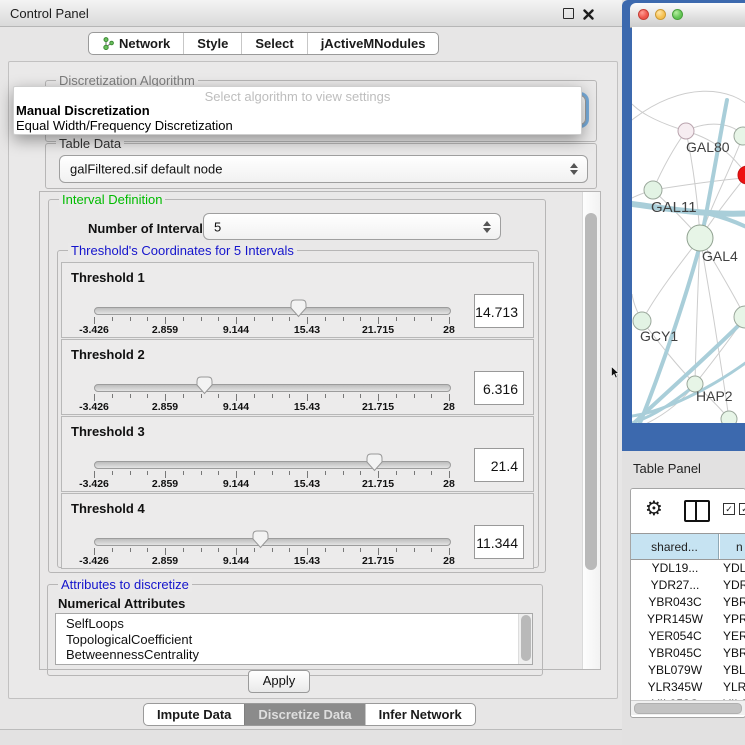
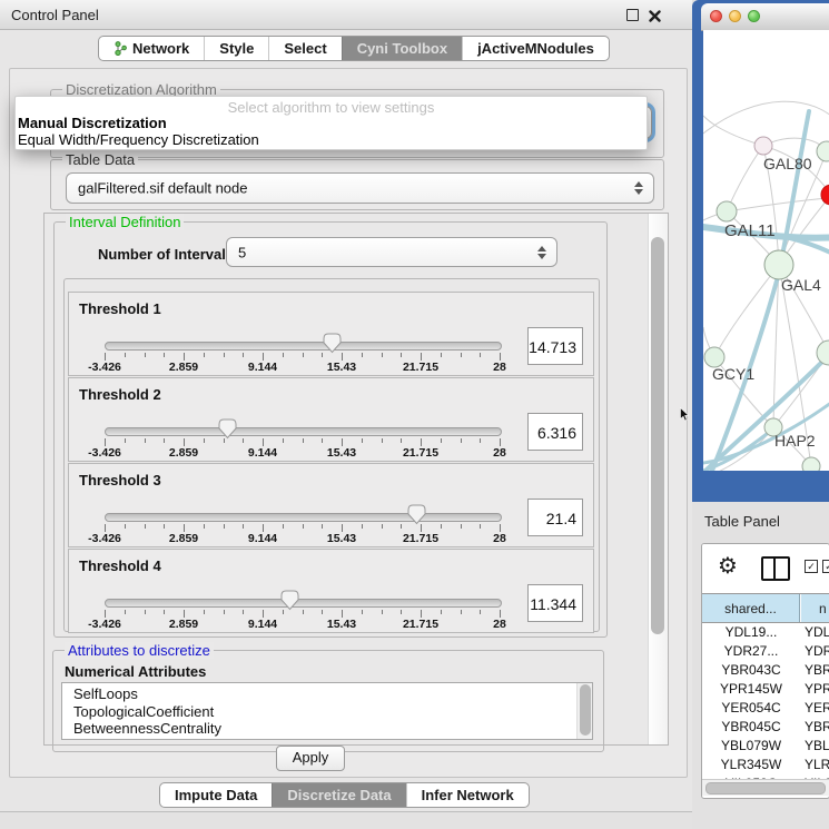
  Control Panel
  Network
  Style
  Select
+ Cyni Toolbox
  jActiveMNodules
  Discretization Algorithm
  Table Data
  galFiltered.sif default node
  Interval Definition
  Number of Interval
  5
- Threshold's Coordinates for 5 Intervals
  Threshold 1
  -3.426
  2.859
  9.144
  15.43
  21.715
  28
  14.713
  Threshold 2
  -3.426
  2.859
  9.144
  15.43
  21.715
  28
  6.316
  Threshold 3
  -3.426
  2.859
  9.144
  15.43
  21.715
  28
  21.4
  Threshold 4
  -3.426
  2.859
  9.144
  15.43
  21.715
  28
  11.344
  Attributes to discretize
  Numerical Attributes
  SelfLoops
  TopologicalCoefficient
  BetweennessCentrality
  Apply
  Select algorithm to view settings
  Manual Discretization
  Equal Width/Frequency Discretization
  Impute Data
  Discretize Data
  Infer Network
  GAL80
  GAL11
  GAL4
  GCY1
  HAP2
  Table Panel
  ⚙
  ✓
  shared...
  n
  YDL19...
  YDL
  YDR27...
  YDR
  YBR043C
  YBR
  YPR145W
  YPR
  YER054C
  YER
  YBR045C
  YBR
  YBL079W
  YBL
  YLR345W
  YLR
